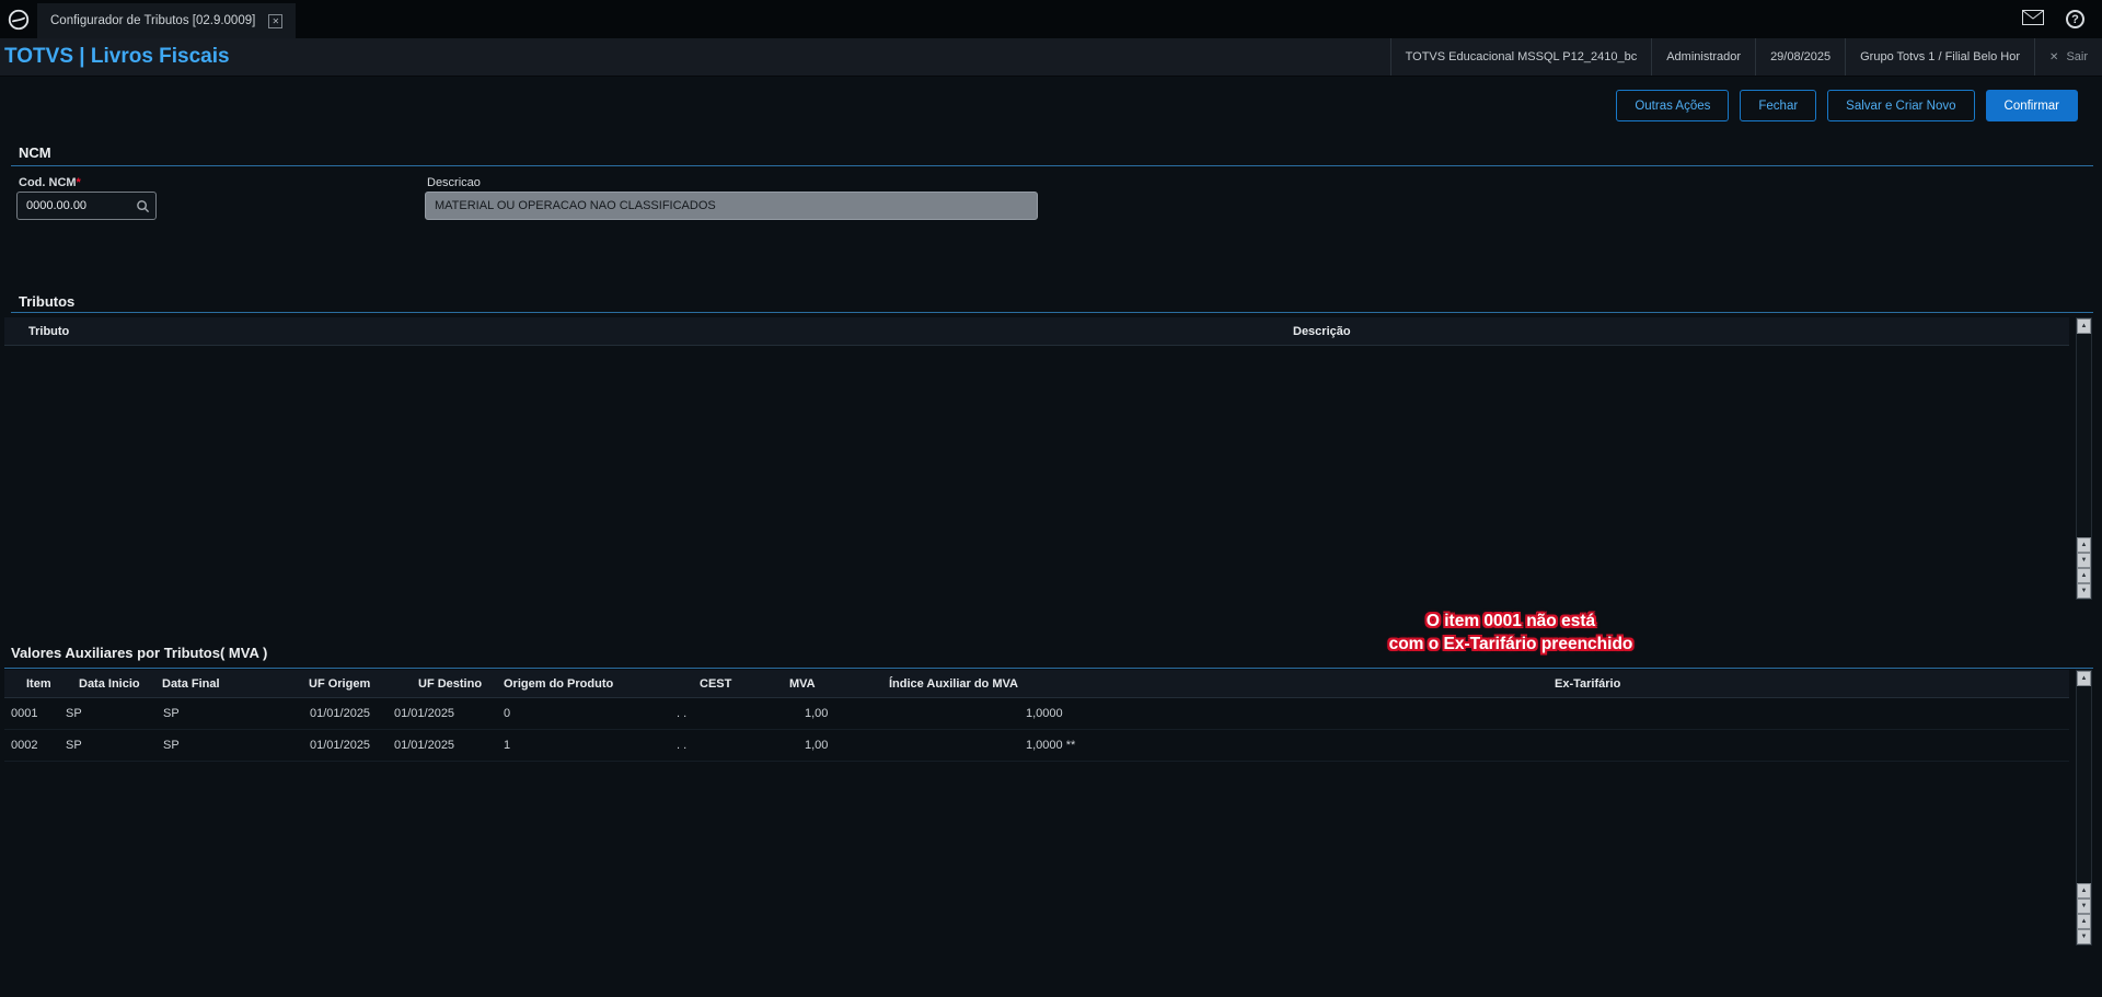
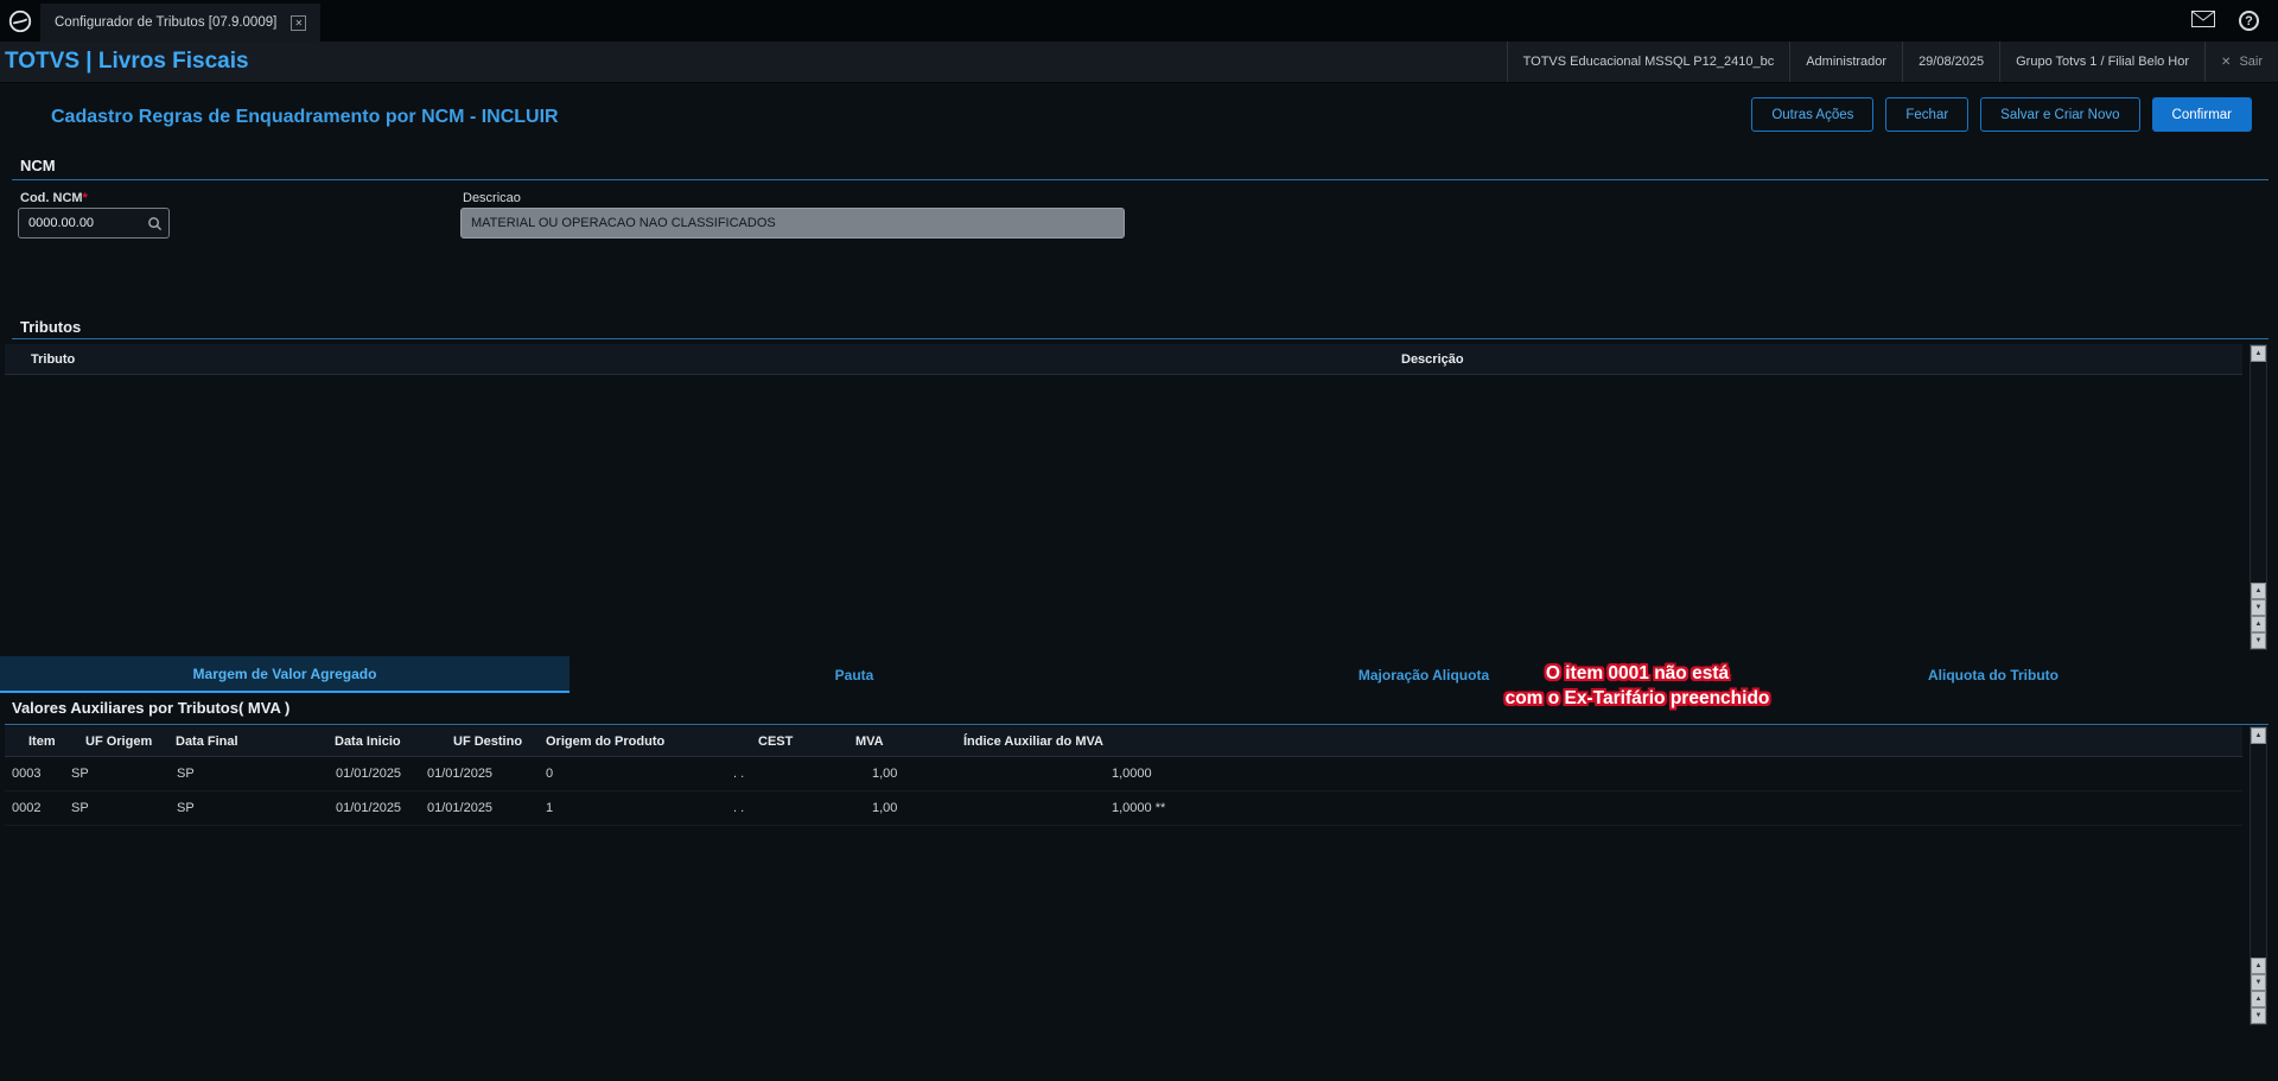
- Configurador de Tributos [02.9.0009]
+ Configurador de Tributos [07.9.0009]
  ✕
  ?
  TOTVS | Livros Fiscais
  TOTVS Educacional MSSQL P12_2410_bc
  Administrador
  29/08/2025
  Grupo Totvs 1 / Filial Belo Hor
  ✕
  Sair
+ Cadastro Regras de Enquadramento por NCM - INCLUIR
  Outras Ações
  Fechar
  Salvar e Criar Novo
  Confirmar
  NCM
  Cod. NCM*
  0000.00.00
  Descricao
  MATERIAL OU OPERACAO NAO CLASSIFICADOS
  Tributos
  Tributo
  Descrição
+ Margem de Valor Agregado
+ Pauta
+ Majoração Aliquota
+ Aliquota do Tributo
  Valores Auxiliares por Tributos( MVA )
  Item
- Data Inicio
+ UF Origem
  Data Final
- UF Origem
+ Data Inicio
  UF Destino
  Origem do Produto
  CEST
  MVA
  Índice Auxiliar do MVA
- Ex-Tarifário
- 0001
+ 0003
  SP
  SP
  01/01/2025
  01/01/2025
  0
  . .
  1,00
  1,0000
  0002
  SP
  SP
  01/01/2025
  01/01/2025
  1
  . .
  1,00
  1,0000 **
  O item 0001 não está
  com o Ex-Tarifário preenchido
